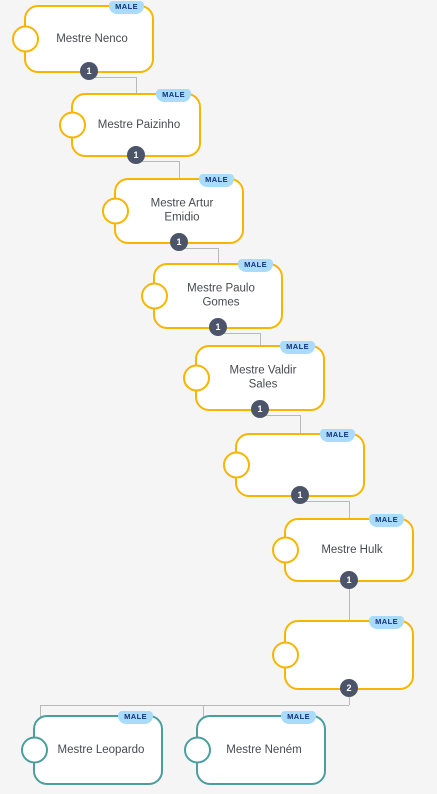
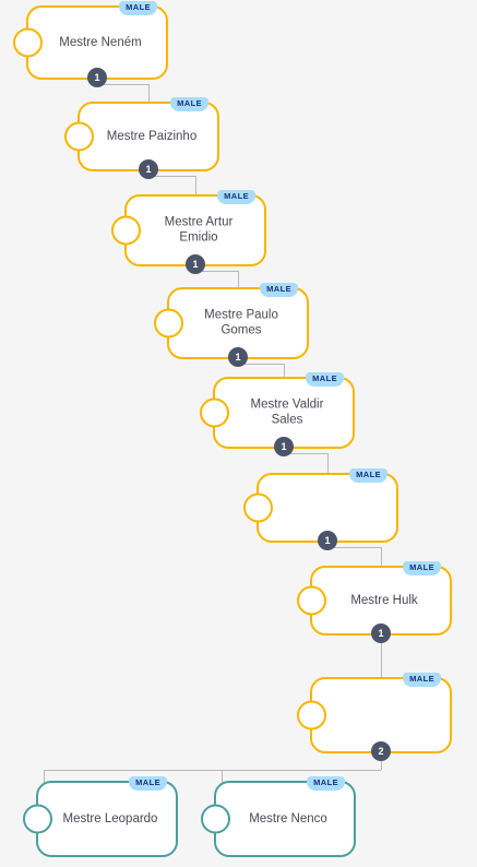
  MALE
- Mestre Nenco
+ Mestre Neném
  1
  MALE
  Mestre Paizinho
  1
  MALE
  Mestre Artur
  Emidio
  1
  MALE
  Mestre Paulo
  Gomes
  1
  MALE
  Mestre Valdir
  Sales
  1
  MALE
  1
  MALE
  Mestre Hulk
  1
  MALE
  2
  MALE
  Mestre Leopardo
  MALE
- Mestre Neném
+ Mestre Nenco
